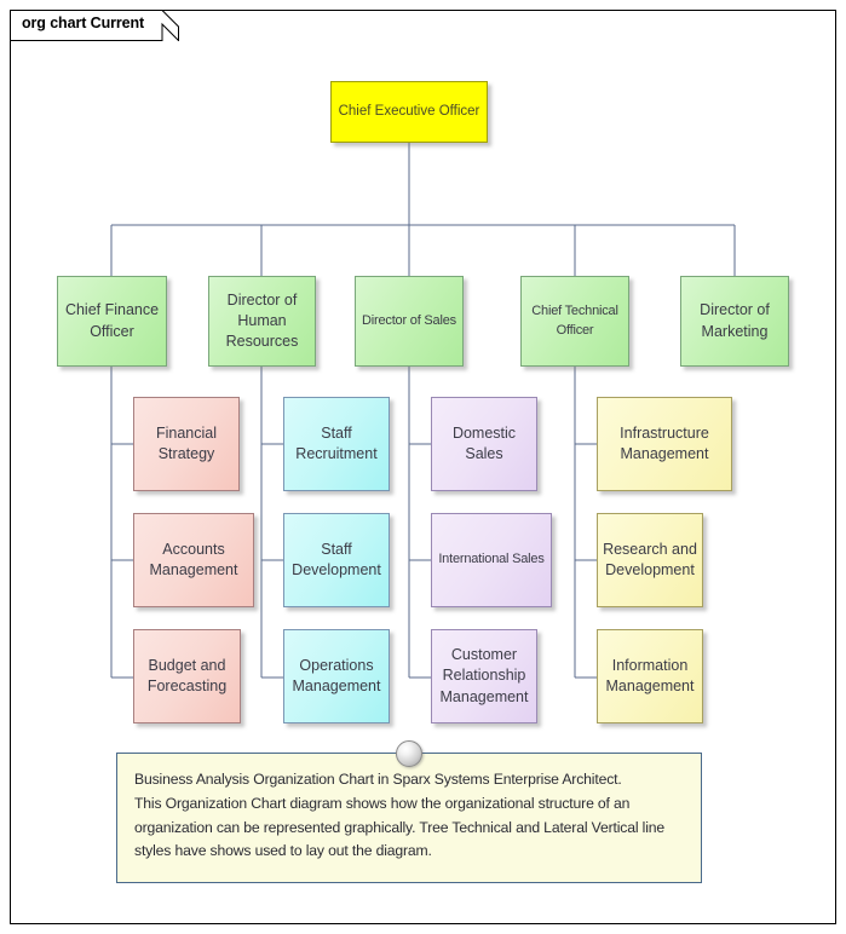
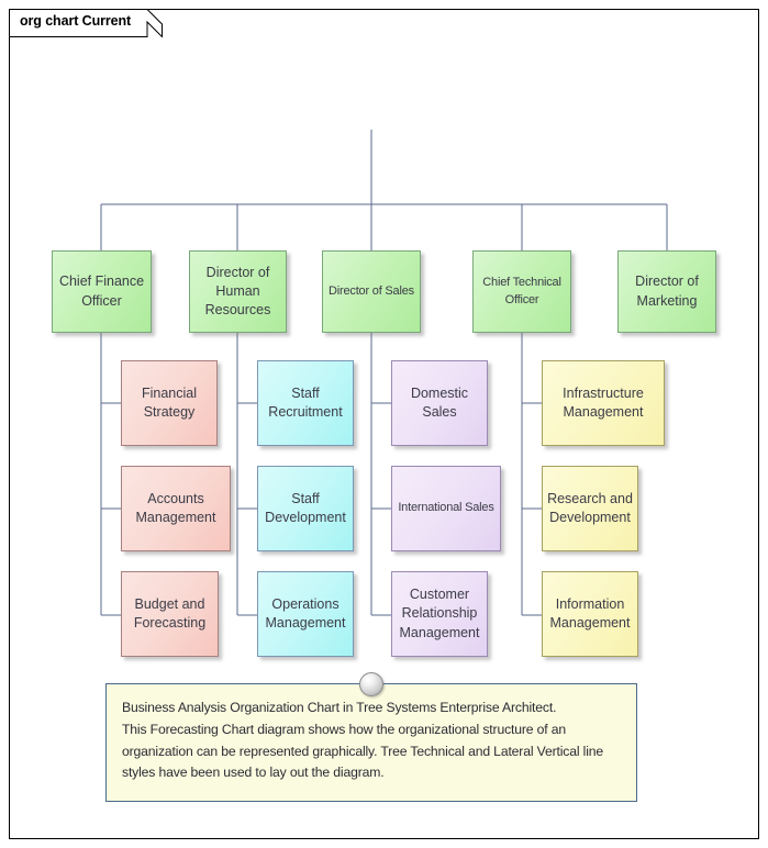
  org chart Current
- Chief Executive Officer
  Chief Finance
  Officer
  Director of
  Human
  Resources
  Director of Sales
  Chief Technical
  Officer
  Director of
  Marketing
  Financial
  Strategy
  Accounts
  Management
  Budget and
  Forecasting
  Staff
  Recruitment
  Staff
  Development
  Operations
  Management
  Domestic Sales
  International Sales
  Customer
  Relationship
  Management
  Infrastructure
  Management
  Research and
  Development
  Information
  Management
- Business Analysis Organization Chart in Sparx Systems Enterprise Architect.
+ Business Analysis Organization Chart in Tree Systems Enterprise Architect.
- This Organization Chart diagram shows how the organizational structure of an
+ This Forecasting Chart diagram shows how the organizational structure of an
  organization can be represented graphically. Tree Technical and Lateral Vertical line
- styles have shows used to lay out the diagram.
+ styles have been used to lay out the diagram.
